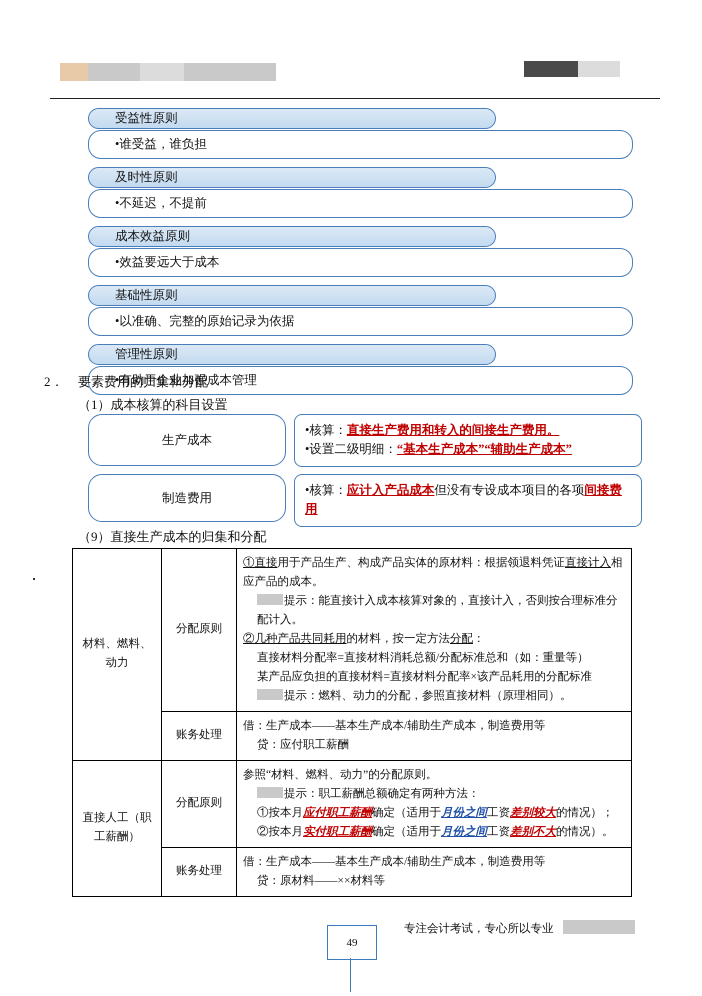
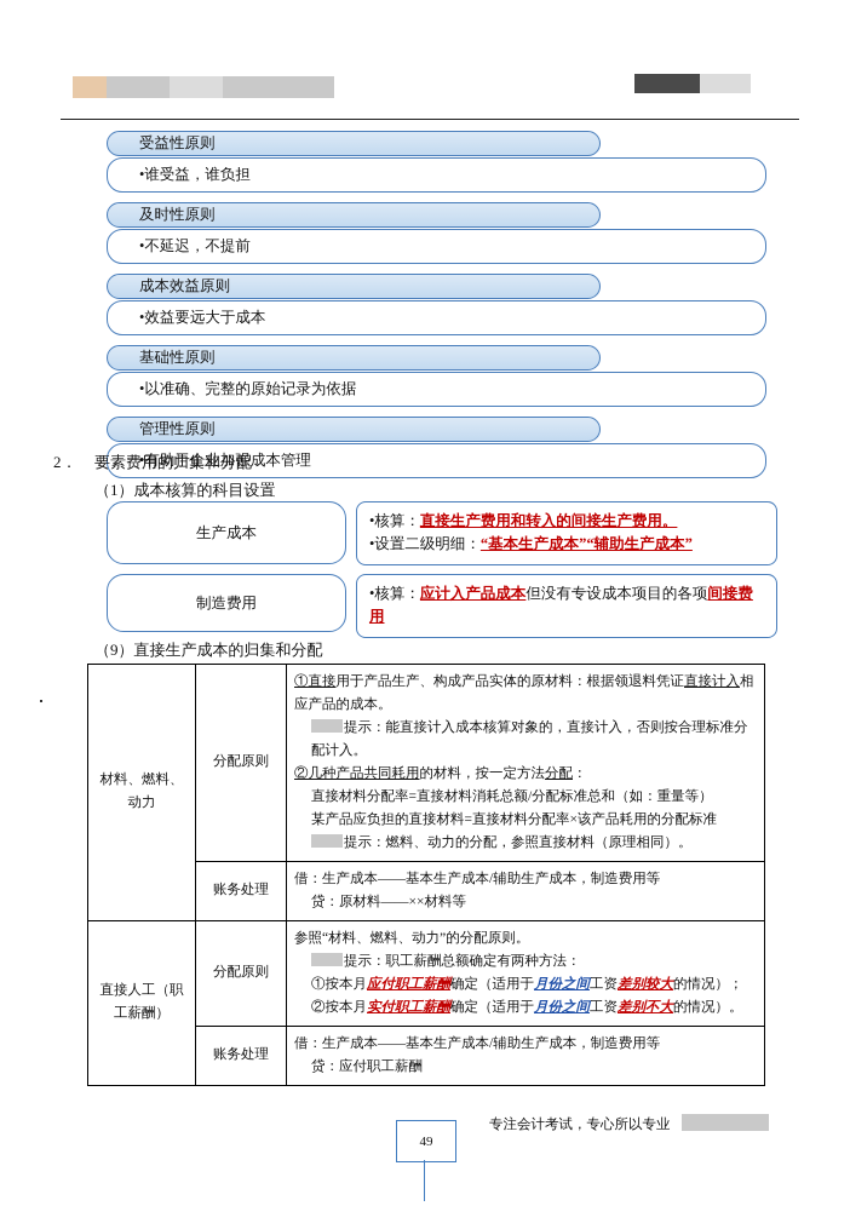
  受益性原则
  •谁受益，谁负担
  及时性原则
  •不延迟，不提前
  成本效益原则
  •效益要远大于成本
  基础性原则
  •以准确、完整的原始记录为依据
  管理性原则
  •有助于企业加强成本管理
  2．
  要素费用的归集和分配
  （1）成本核算的科目设置
  （9）直接生产成本的归集和分配
  生产成本
  •核算：直接生产费用和转入的间接生产费用。
  •设置二级明细：“基本生产成本”“辅助生产成本”
  制造费用
  •核算：应计入产品成本但没有专设成本项目的各项间接费用
  材料、燃料、动力	分配原则	①直接用于产品生产、构成产品实体的原材料：根据领退料凭证直接计入相应产品的成本。 提示：能直接计入成本核算对象的，直接计入，否则按合理标准分配计入。 ②几种产品共同耗用的材料，按一定方法分配： 直接材料分配率=直接材料消耗总额/分配标准总和（如：重量等） 某产品应负担的直接材料=直接材料分配率×该产品耗用的分配标准 提示：燃料、动力的分配，参照直接材料（原理相同）。
- 账务处理	借：生产成本——基本生产成本/辅助生产成本，制造费用等 贷：应付职工薪酬
+ 账务处理	借：生产成本——基本生产成本/辅助生产成本，制造费用等 贷：原材料——××材料等
  直接人工（职工薪酬）	分配原则	参照“材料、燃料、动力”的分配原则。 提示：职工薪酬总额确定有两种方法： ①按本月应付职工薪酬确定（适用于月份之间工资差别较大的情况）； ②按本月实付职工薪酬确定（适用于月份之间工资差别不大的情况）。
- 账务处理	借：生产成本——基本生产成本/辅助生产成本，制造费用等 贷：原材料——××材料等
+ 账务处理	借：生产成本——基本生产成本/辅助生产成本，制造费用等 贷：应付职工薪酬
  49
  专注会计考试，专心所以专业
